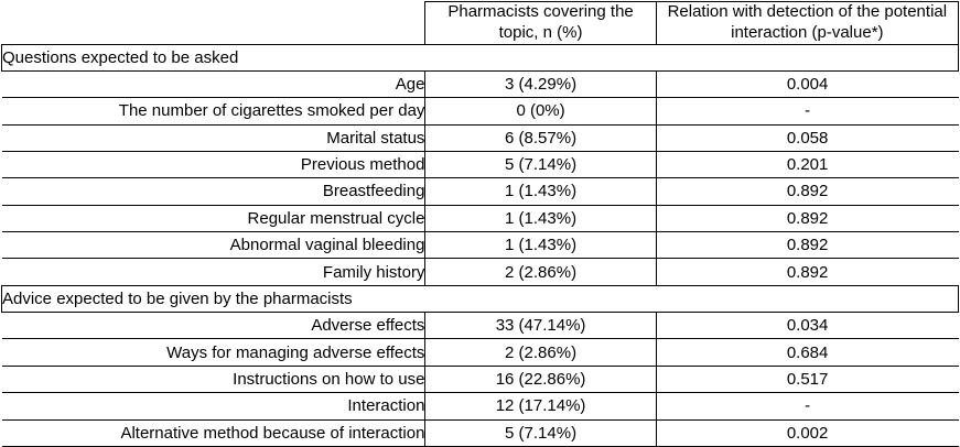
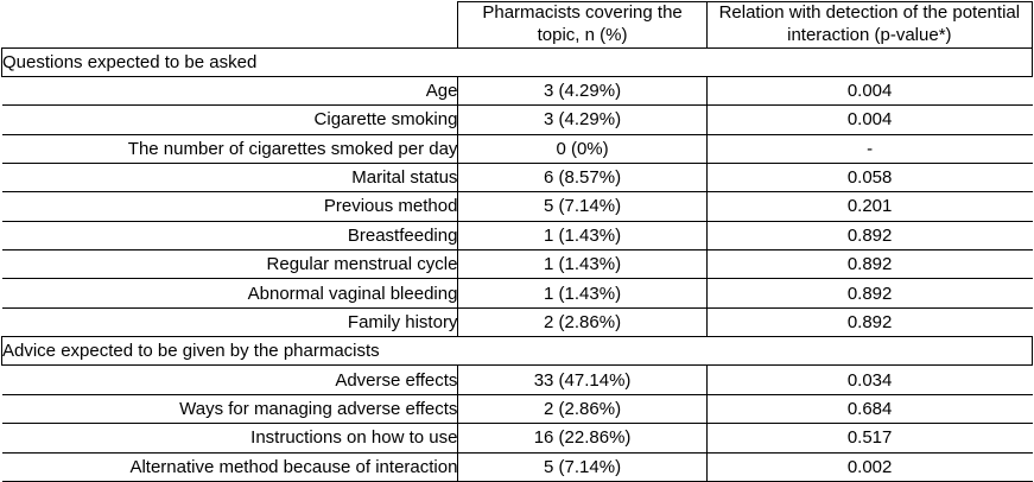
  	Pharmacists covering the topic, n (%)	Relation with detection of the potential interaction (p-value*)
  Questions expected to be asked
  Age	3 (4.29%)	0.004
+ Cigarette smoking	3 (4.29%)	0.004
  The number of cigarettes smoked per day	0 (0%)	-
  Marital status	6 (8.57%)	0.058
  Previous method	5 (7.14%)	0.201
  Breastfeeding	1 (1.43%)	0.892
  Regular menstrual cycle	1 (1.43%)	0.892
  Abnormal vaginal bleeding	1 (1.43%)	0.892
  Family history	2 (2.86%)	0.892
  Advice expected to be given by the pharmacists
  Adverse effects	33 (47.14%)	0.034
  Ways for managing adverse effects	2 (2.86%)	0.684
  Instructions on how to use	16 (22.86%)	0.517
- Interaction	12 (17.14%)	-
  Alternative method because of interaction	5 (7.14%)	0.002
